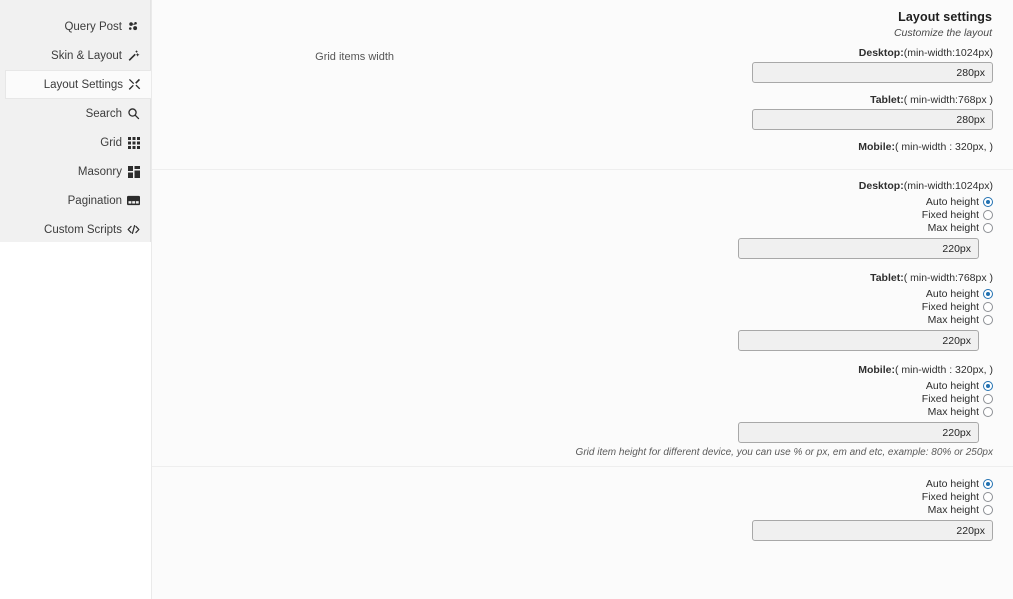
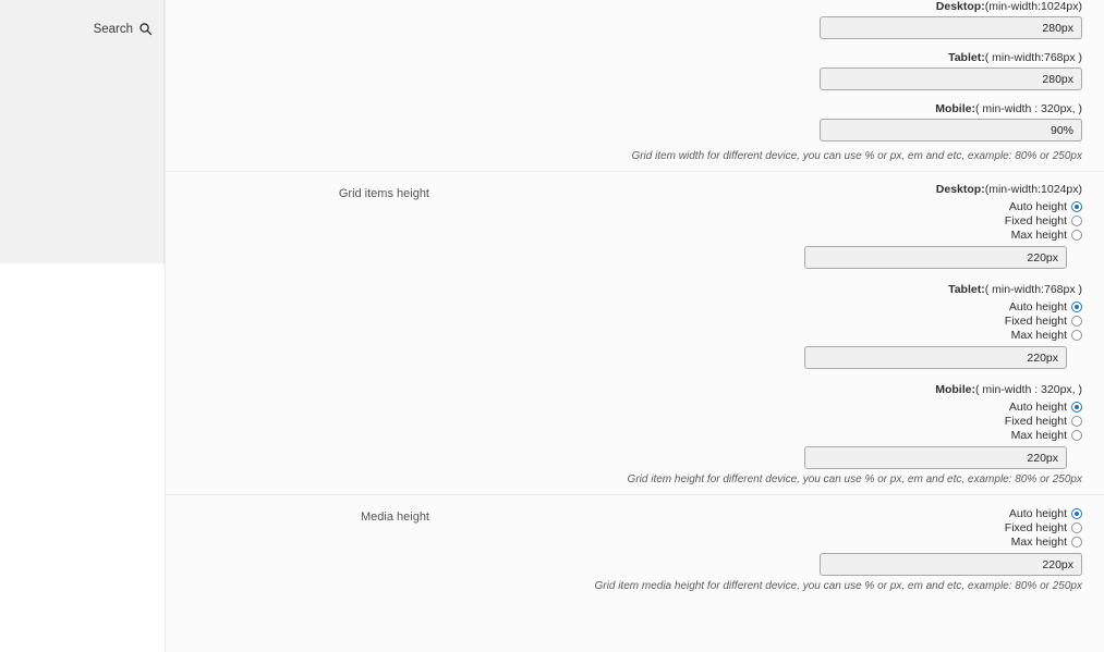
- Query Post
- Skin & Layout
- Layout Settings
  Search
- Grid
- Masonry
- Pagination
- Custom Scripts
- Layout settings
- Customize the layout
- Grid items width
  Desktop:(min-width:1024px)
  280px
  Tablet:( min-width:768px )
  280px
  Mobile:( min-width : 320px, )
+ 90%
+ Grid item width for different device, you can use % or px, em and etc, example: 80% or 250px
+ Grid items height
  Desktop:(min-width:1024px)
  Auto height
  Fixed height
  Max height
  220px
  Tablet:( min-width:768px )
  Auto height
  Fixed height
  Max height
  220px
  Mobile:( min-width : 320px, )
  Auto height
  Fixed height
  Max height
  220px
  Grid item height for different device, you can use % or px, em and etc, example: 80% or 250px
+ Media height
  Auto height
  Fixed height
  Max height
  220px
+ Grid item media height for different device, you can use % or px, em and etc, example: 80% or 250px
